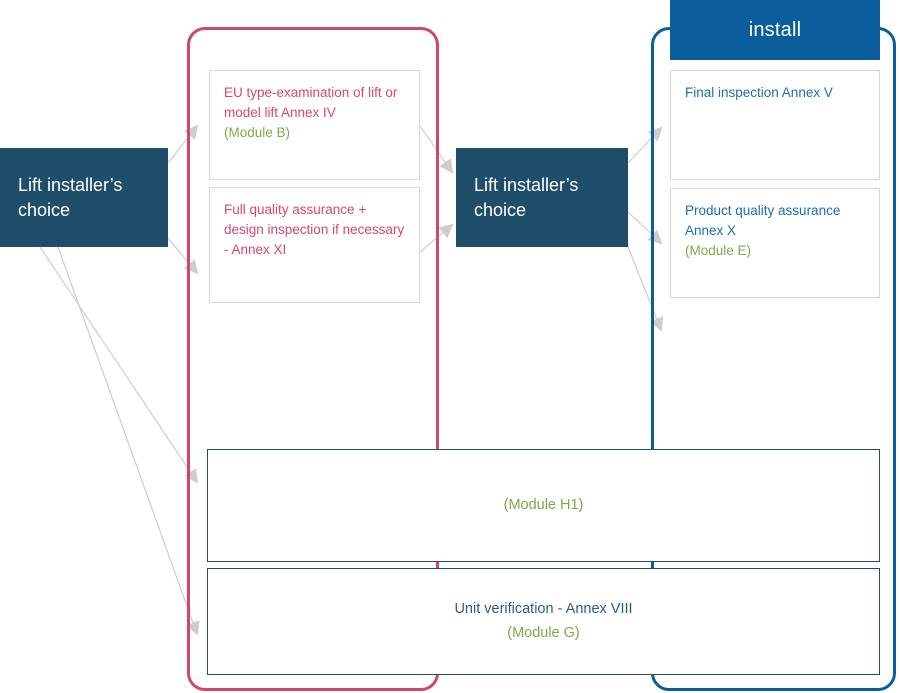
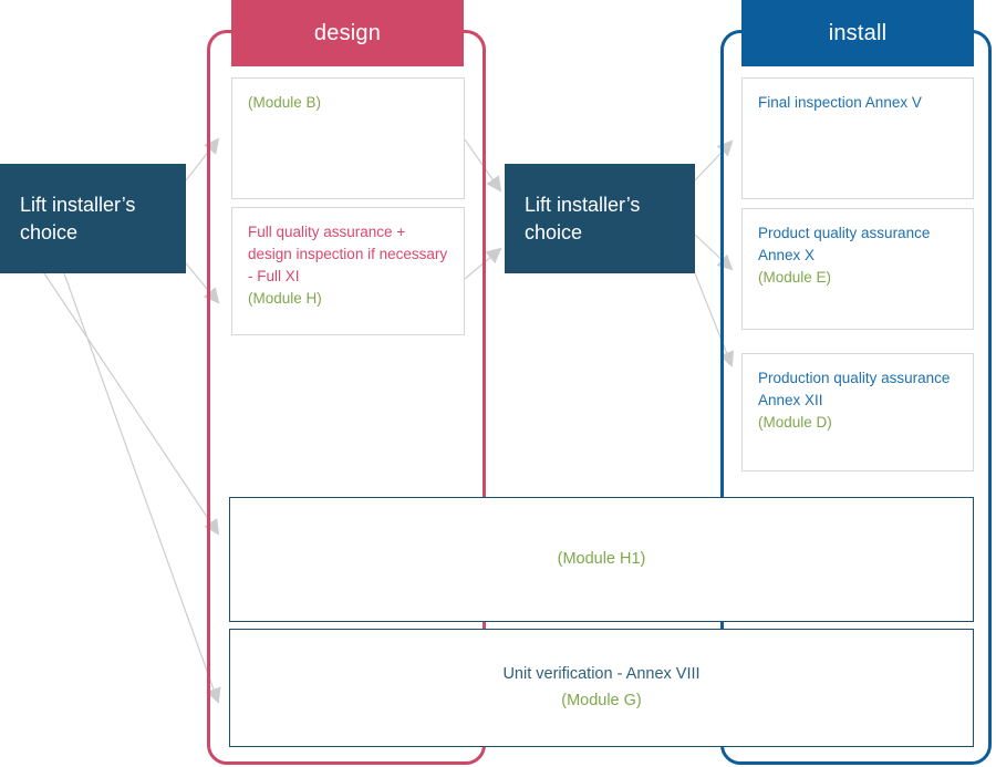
+ design
  install
  Lift installer’s choice
  Lift installer’s choice
- EU type-examination of lift or model lift Annex IV
  (Module B)
- Full quality assurance + design inspection if necessary - Annex XI
+ Full quality assurance + design inspection if necessary - Full XI
+ (Module H)
  Final inspection Annex V
  Product quality assurance Annex X
  (Module E)
+ Production quality assurance Annex XII
+ (Module D)
  (Module H1)
  Unit verification - Annex VIII
  (Module G)
